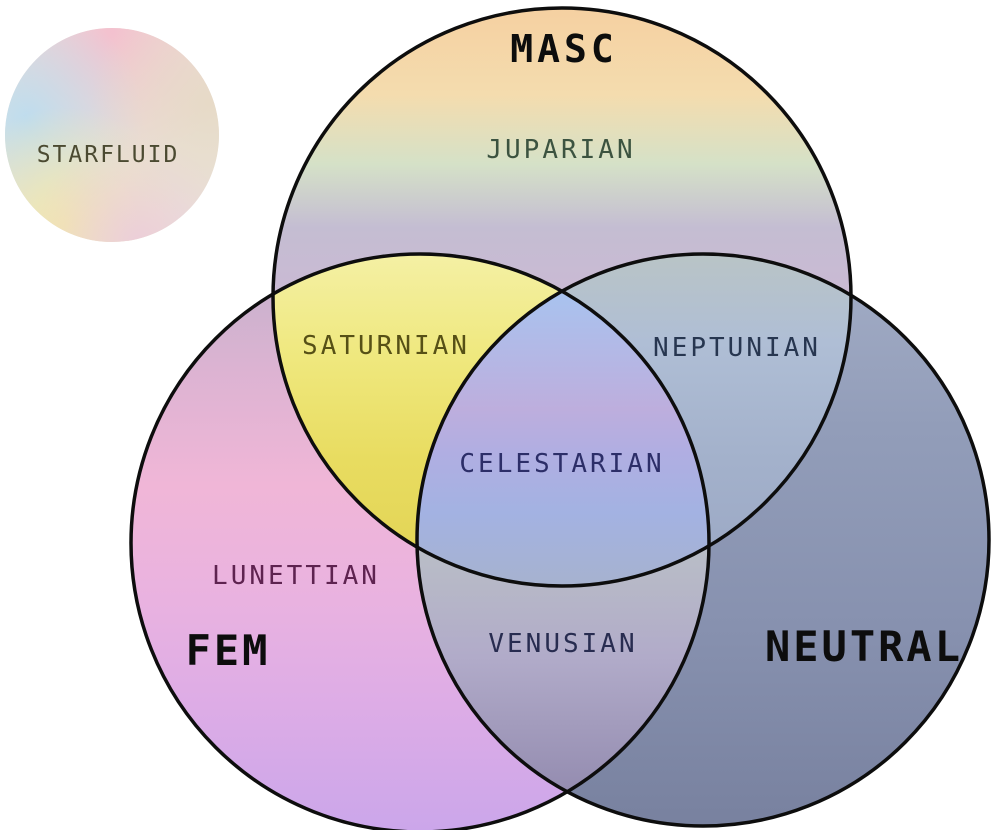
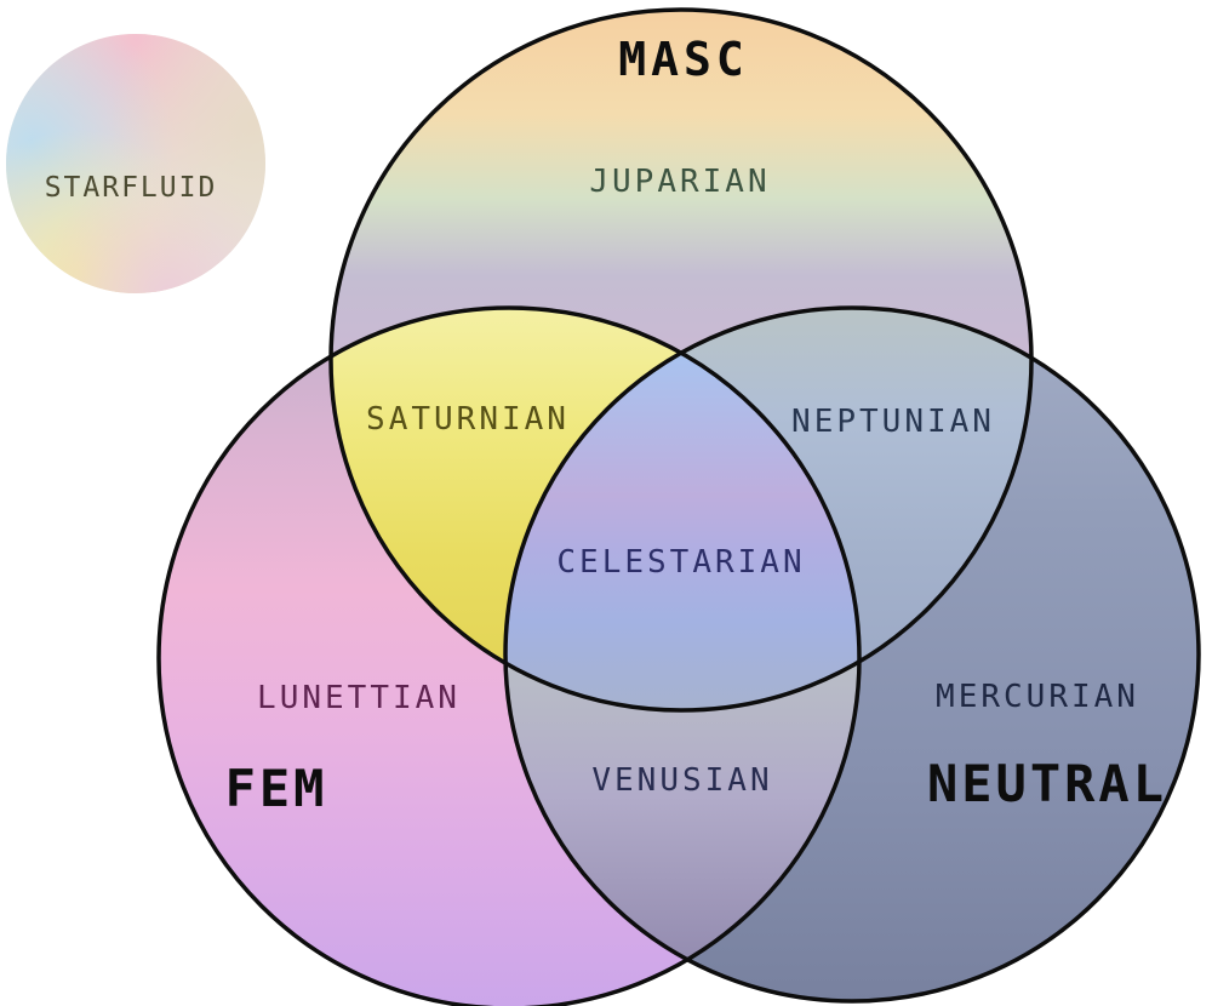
  MASC
  FEM
  NEUTRAL
  JUPARIAN
  SATURNIAN
  NEPTUNIAN
  CELESTARIAN
  LUNETTIAN
+ MERCURIAN
  VENUSIAN
  STARFLUID
